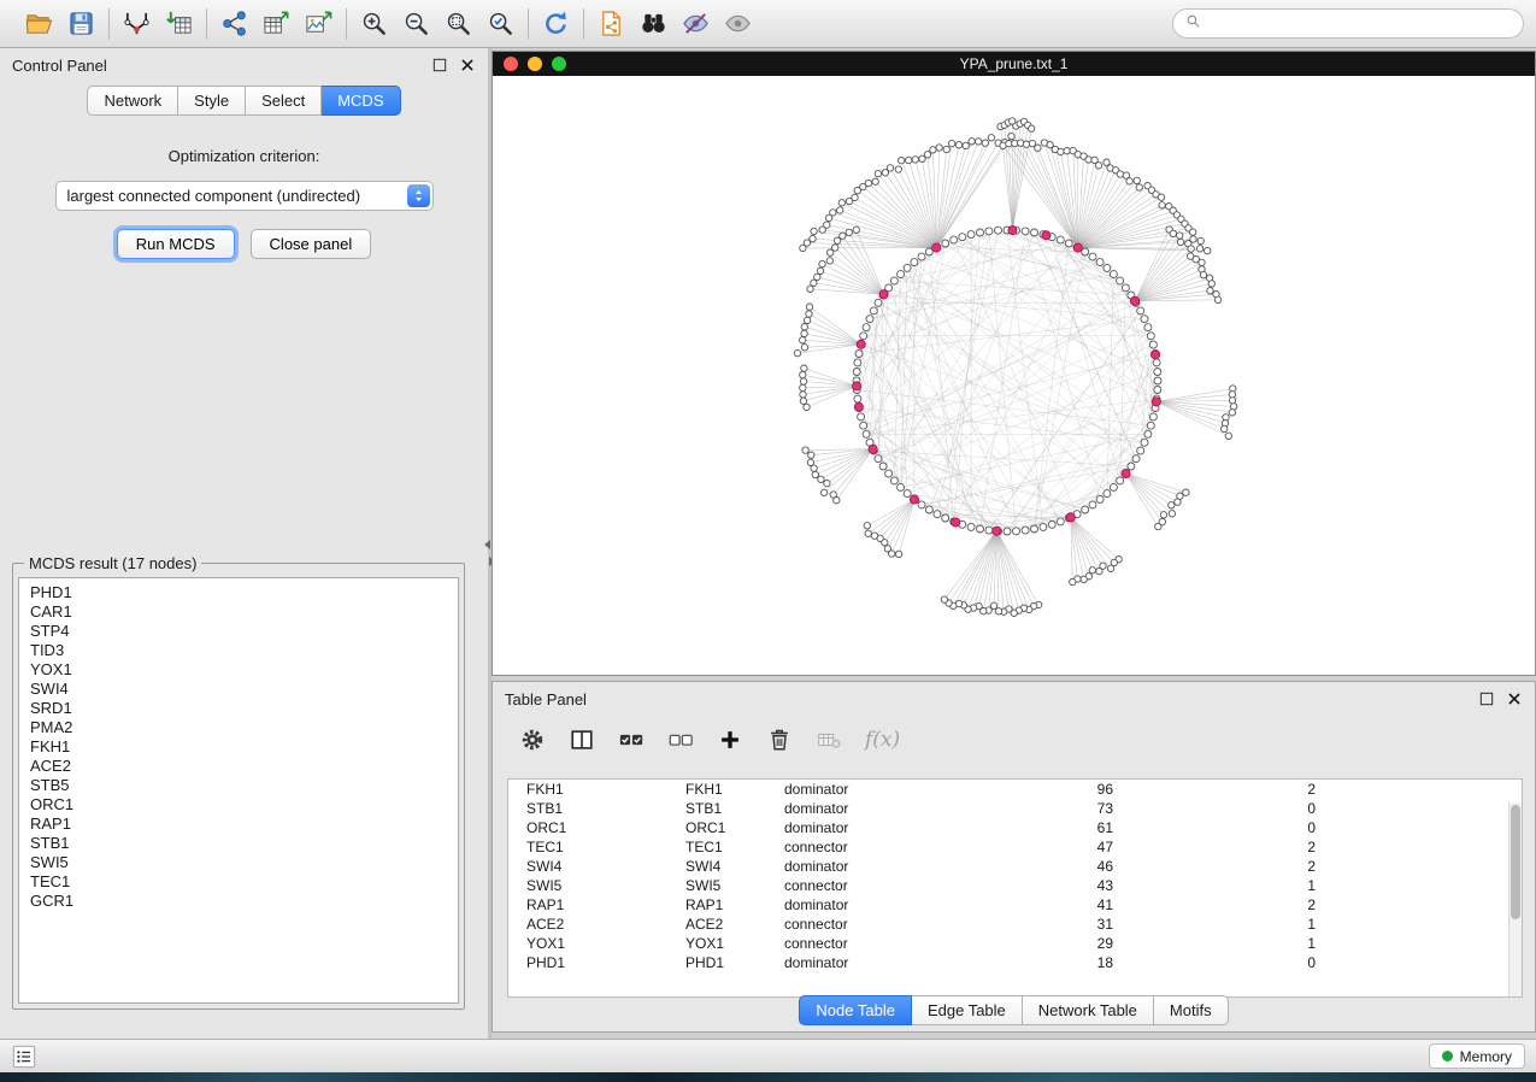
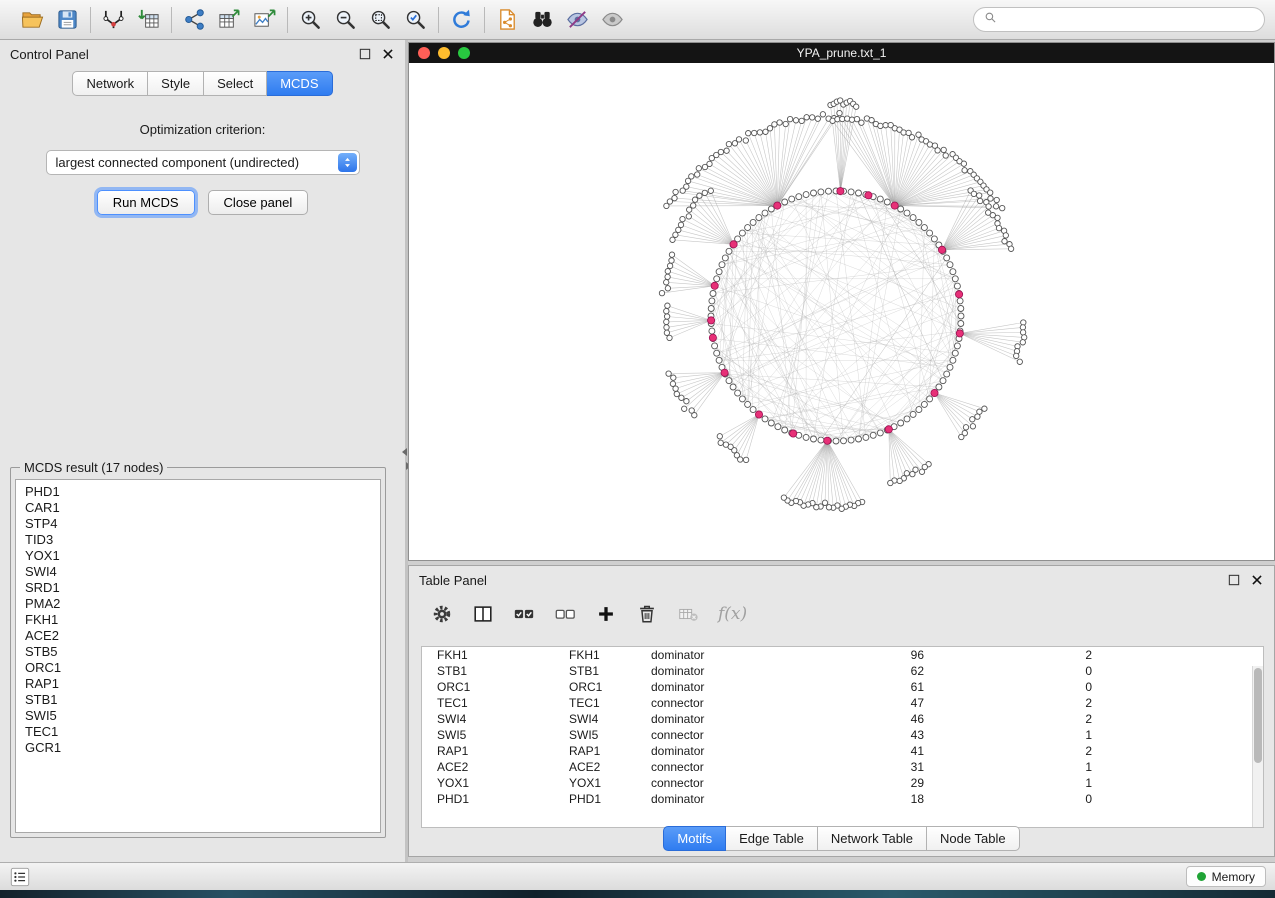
  Control Panel
  Network
  Style
  Select
  MCDS
  Optimization criterion:
  largest connected component (undirected)
  Run MCDS
  Close panel
  MCDS result (17 nodes)
  PHD1
  CAR1
  STP4
  TID3
  YOX1
  SWI4
  SRD1
  PMA2
  FKH1
  ACE2
  STB5
  ORC1
  RAP1
  STB1
  SWI5
  TEC1
  GCR1
  YPA_prune.txt_1
  Table Panel
  f(x)
  FKH1
  FKH1
  dominator
  96
  2
  STB1
  STB1
  dominator
- 73
+ 62
  0
  ORC1
  ORC1
  dominator
  61
  0
  TEC1
  TEC1
  connector
  47
  2
  SWI4
  SWI4
  dominator
  46
  2
  SWI5
  SWI5
  connector
  43
  1
  RAP1
  RAP1
  dominator
  41
  2
  ACE2
  ACE2
  connector
  31
  1
  YOX1
  YOX1
  connector
  29
  1
  PHD1
  PHD1
  dominator
  18
  0
- Node Table
+ Motifs
  Edge Table
  Network Table
- Motifs
+ Node Table
  Memory
